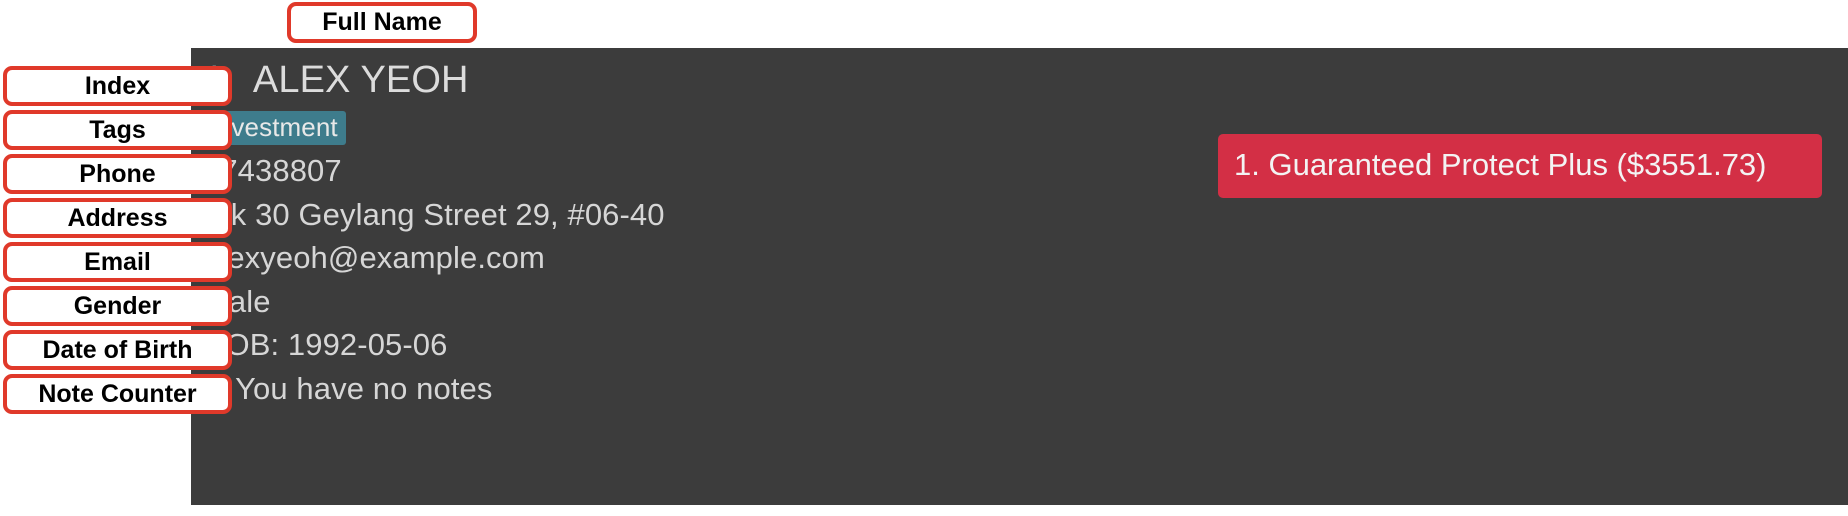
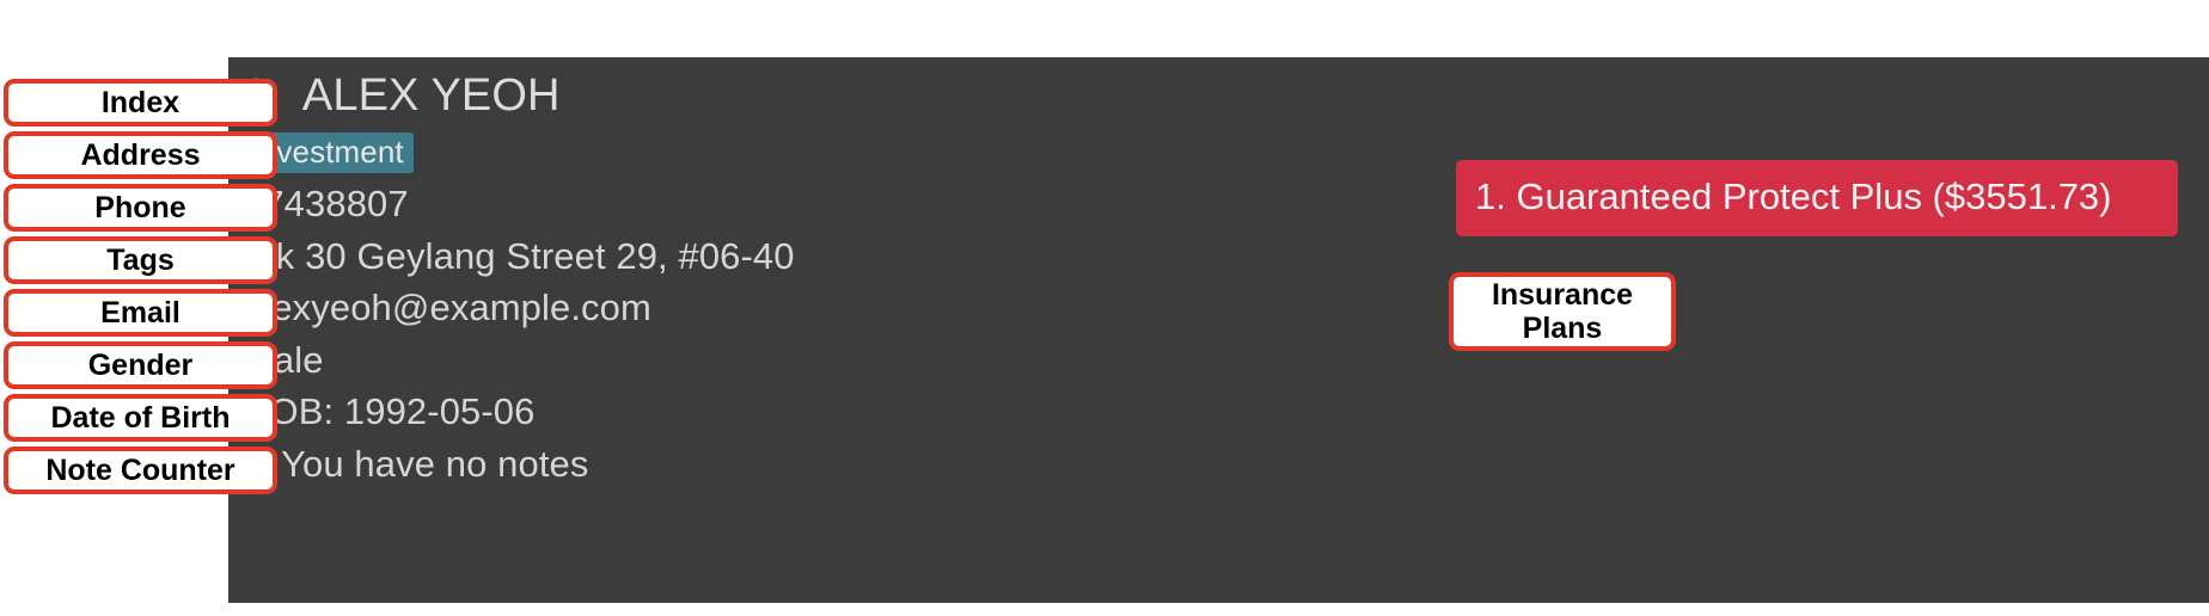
  ALEX YEOH
  vestment
  438807
  k 30 Geylang Street 29, #06-40
  exyeoh@example.com
  ale
  OB: 1992-05-06
  You have no notes
  1. Guaranteed Protect Plus ($3551.73)
- Full Name
  Index
- Tags
+ Address
  Phone
- Address
+ Tags
  Email
  Gender
  Date of Birth
  Note Counter
+ Insurance
+ Plans
